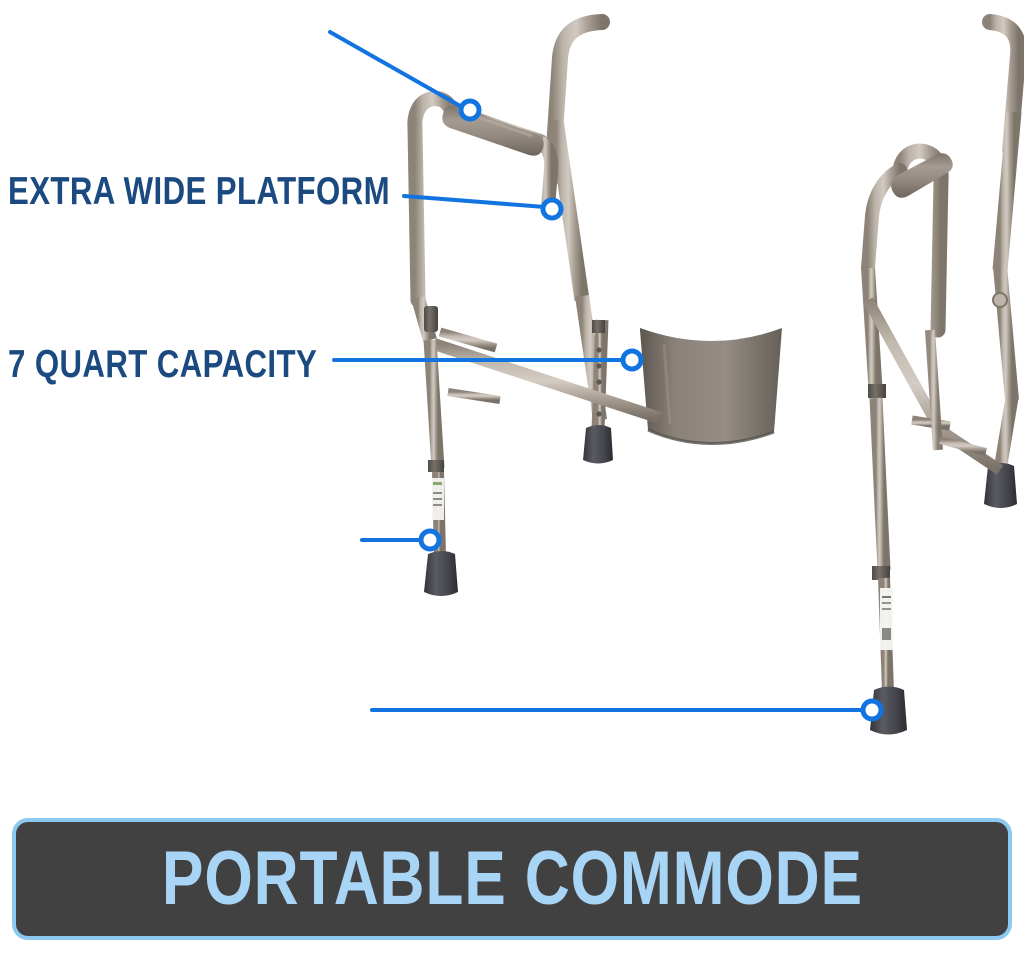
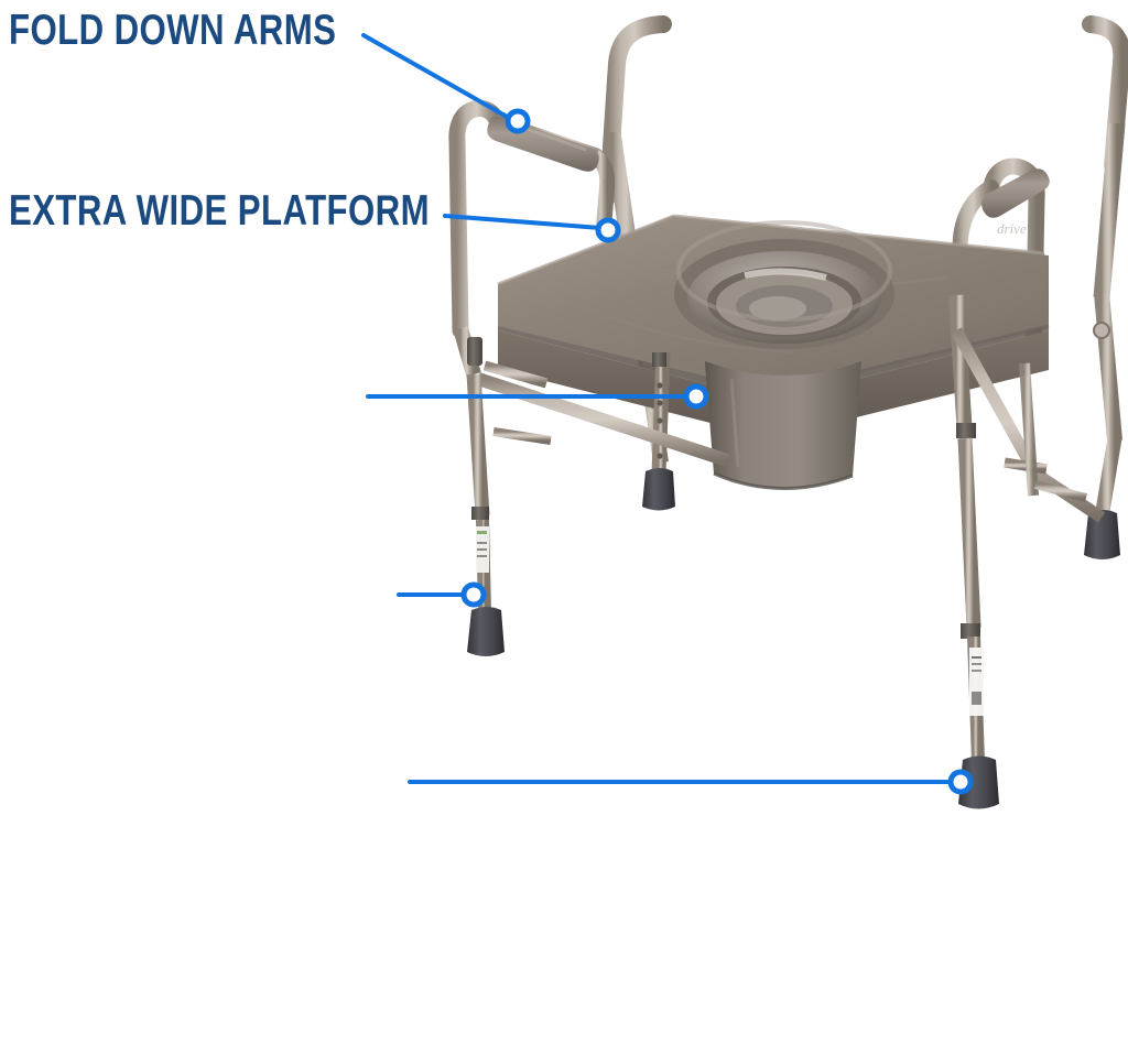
+ drive
+ FOLD DOWN ARMS
  EXTRA WIDE PLATFORM
- 7 QUART CAPACITY
- PORTABLE COMMODE
